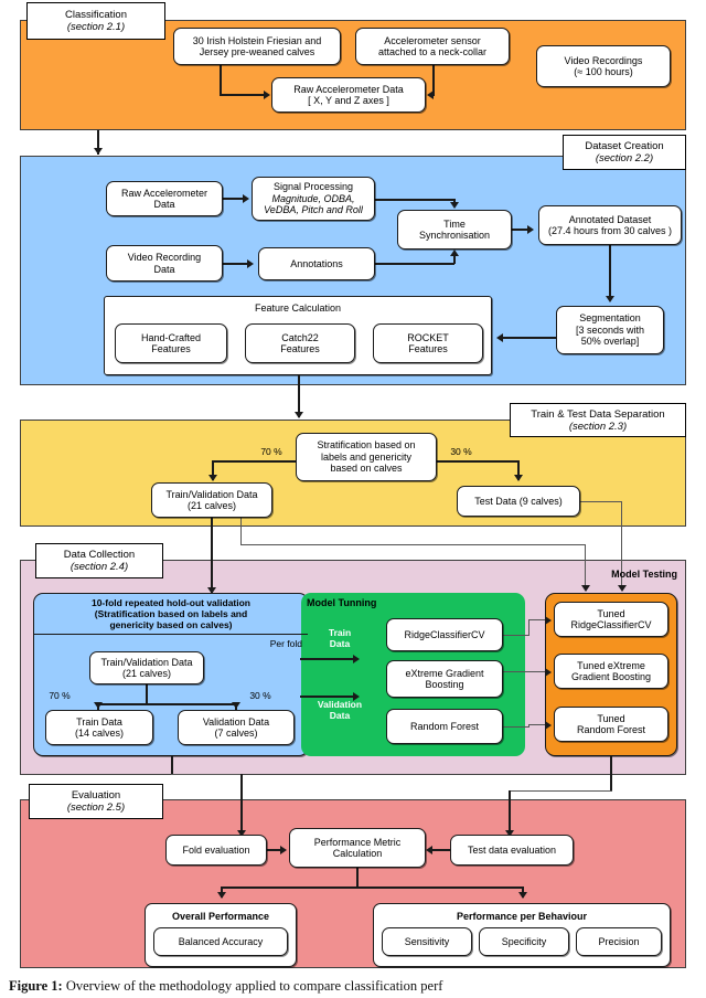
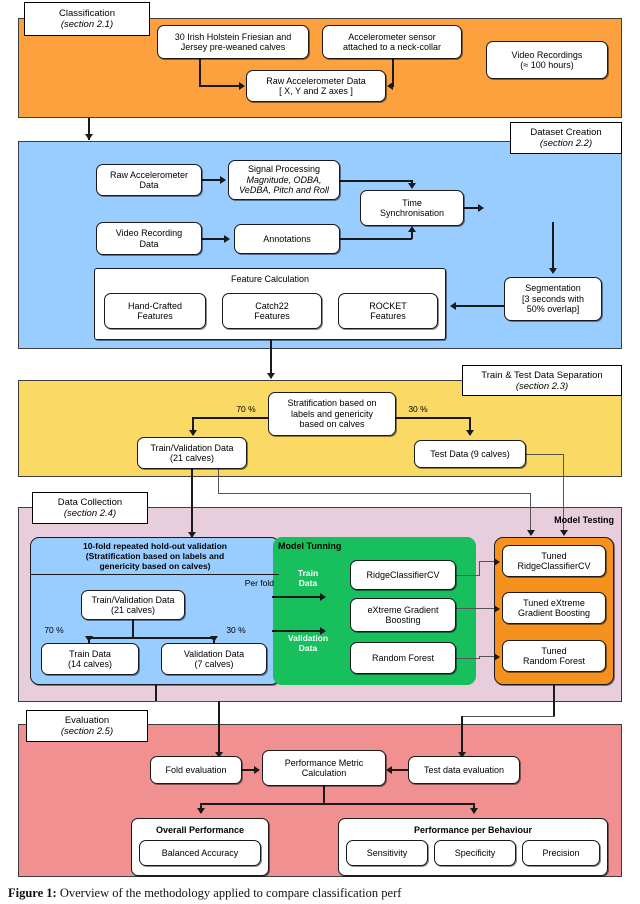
  Classification
  (section 2.1)
  Dataset Creation
  (section 2.2)
  Train & Test Data Separation
  (section 2.3)
  Data Collection
  (section 2.4)
  Evaluation
  (section 2.5)
  30 Irish Holstein Friesian and
  Jersey pre-weaned calves
  Accelerometer sensor
  attached to a neck-collar
  Raw Accelerometer Data
  [ X, Y and Z axes ]
  Video Recordings
  (≈ 100 hours)
  Raw Accelerometer
  Data
  Signal Processing
  Magnitude, ODBA,
  VeDBA, Pitch and Roll
  Video Recording
  Data
  Annotations
  Time
  Synchronisation
- Annotated Dataset
- (27.4 hours from 30 calves )
  Segmentation
  [3 seconds with
  50% overlap]
  Feature Calculation
  Hand-Crafted
  Features
  Catch22
  Features
  ROCKET
  Features
  Stratification based on
  labels and genericity
  based on calves
  Train/Validation Data
  (21 calves)
  Test Data (9 calves)
  70 %
  30 %
  10-fold repeated hold-out validation
  (Stratification based on labels and
  genericity based on calves)
  Per fold
  Train/Validation Data
  (21 calves)
  Train Data
  (14 calves)
  Validation Data
  (7 calves)
  70 %
  30 %
  Model Tunning
  Train
  Data
  Validation
  Data
  RidgeClassifierCV
  eXtreme Gradient
  Boosting
  Random Forest
  Model Testing
  Tuned
  RidgeClassifierCV
  Tuned eXtreme
  Gradient Boosting
  Tuned
  Random Forest
  Fold evaluation
  Performance Metric
  Calculation
  Test data evaluation
  Overall Performance
  Balanced Accuracy
  Performance per Behaviour
  Sensitivity
  Specificity
  Precision
  Figure 1: Overview of the methodology applied to compare classification perf
